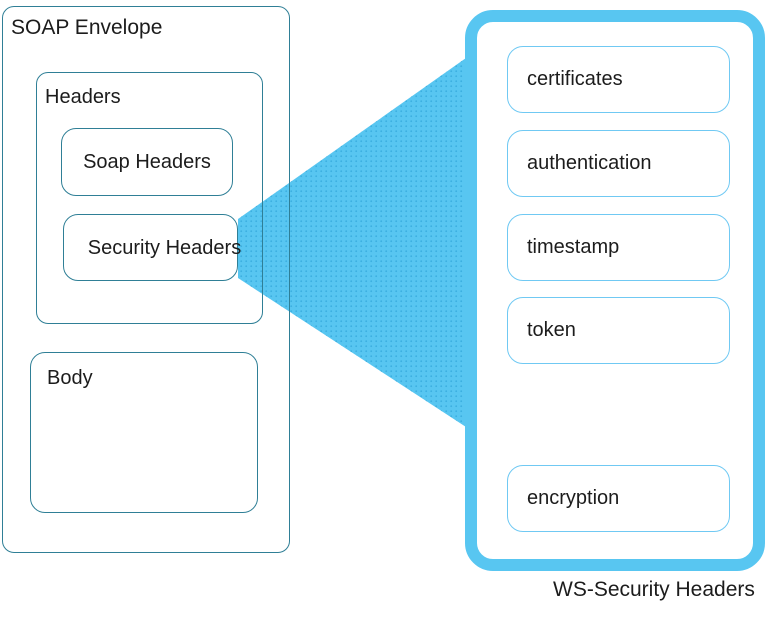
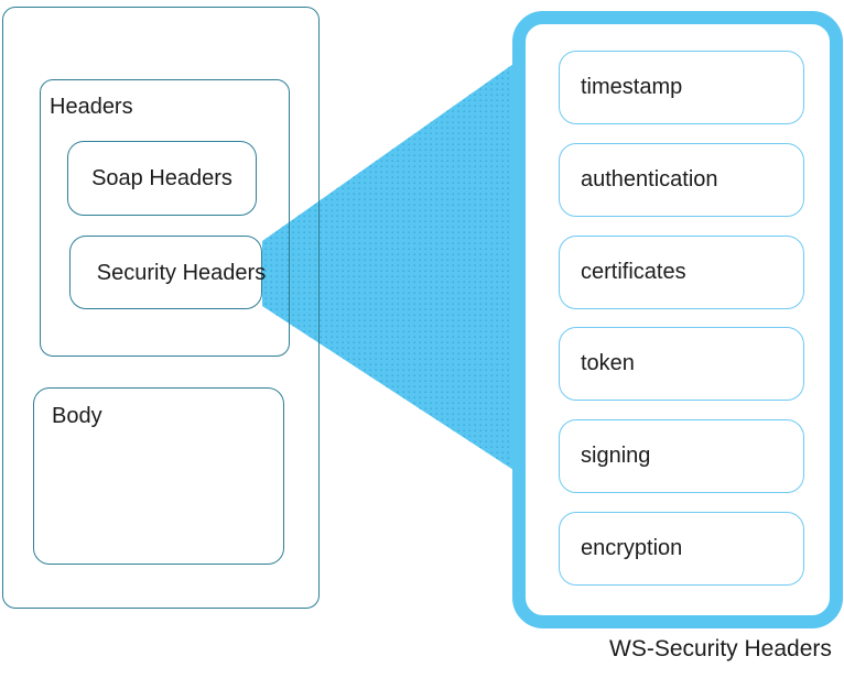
- SOAP Envelope
  Headers
  Soap Headers
  Security Headers
  Body
- certificates
+ timestamp
  authentication
- timestamp
+ certificates
  token
+ signing
  encryption
  WS-Security Headers
